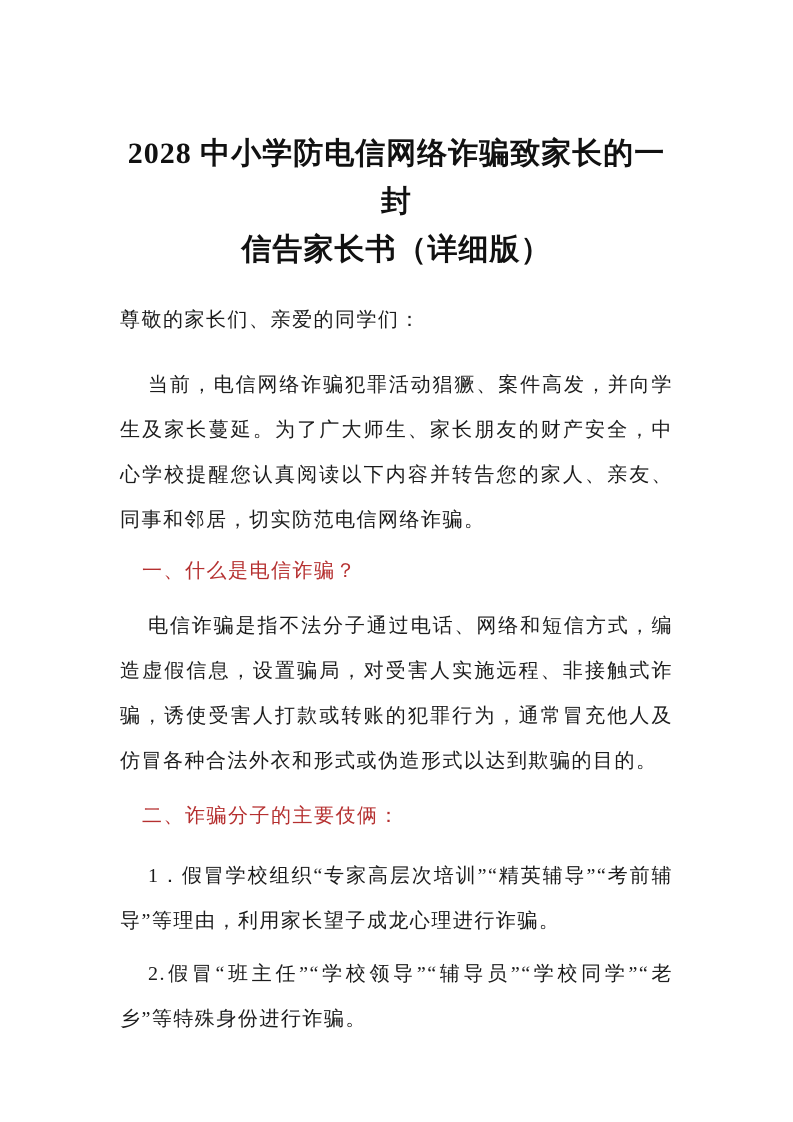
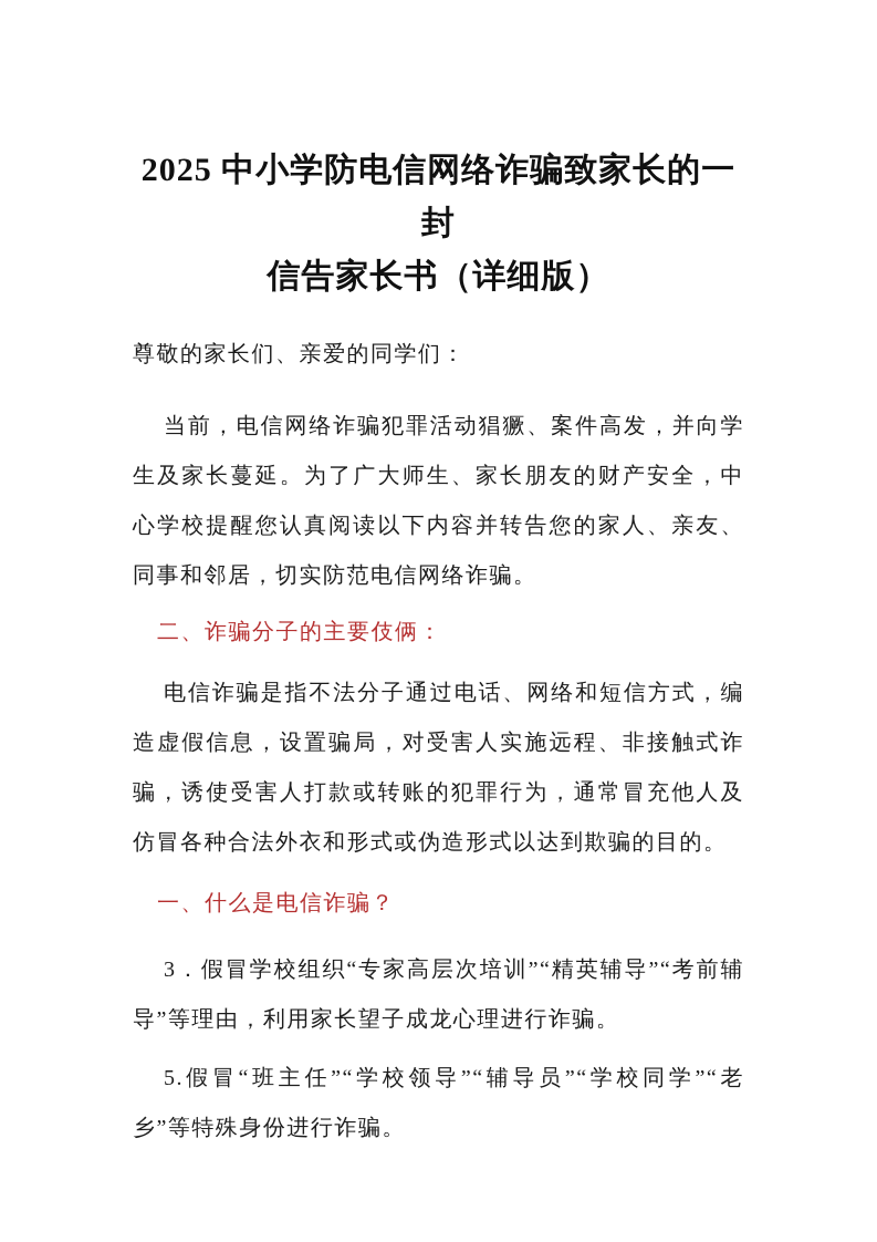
- 2028 中小学防电信网络诈骗致家长的一封
+ 2025 中小学防电信网络诈骗致家长的一封
  信告家长书（详细版）
  尊敬的家长们、亲爱的同学们：
  当前，电信网络诈骗犯罪活动猖獗、案件高发，并向学生及家长蔓延。为了广大师生、家长朋友的财产安全，中心学校提醒您认真阅读以下内容并转告您的家人、亲友、同事和邻居，切实防范电信网络诈骗。
- 一、什么是电信诈骗？
+ 二、诈骗分子的主要伎俩：
  电信诈骗是指不法分子通过电话、网络和短信方式，编造虚假信息，设置骗局，对受害人实施远程、非接触式诈骗，诱使受害人打款或转账的犯罪行为，通常冒充他人及仿冒各种合法外衣和形式或伪造形式以达到欺骗的目的。
- 二、诈骗分子的主要伎俩：
+ 一、什么是电信诈骗？
- 1．假冒学校组织“专家高层次培训”“精英辅导”“考前辅导”等理由，利用家长望子成龙心理进行诈骗。
+ 3．假冒学校组织“专家高层次培训”“精英辅导”“考前辅导”等理由，利用家长望子成龙心理进行诈骗。
- 2.假冒“班主任”“学校领导”“辅导员”“学校同学”“老乡”等特殊身份进行诈骗。
+ 5.假冒“班主任”“学校领导”“辅导员”“学校同学”“老乡”等特殊身份进行诈骗。
